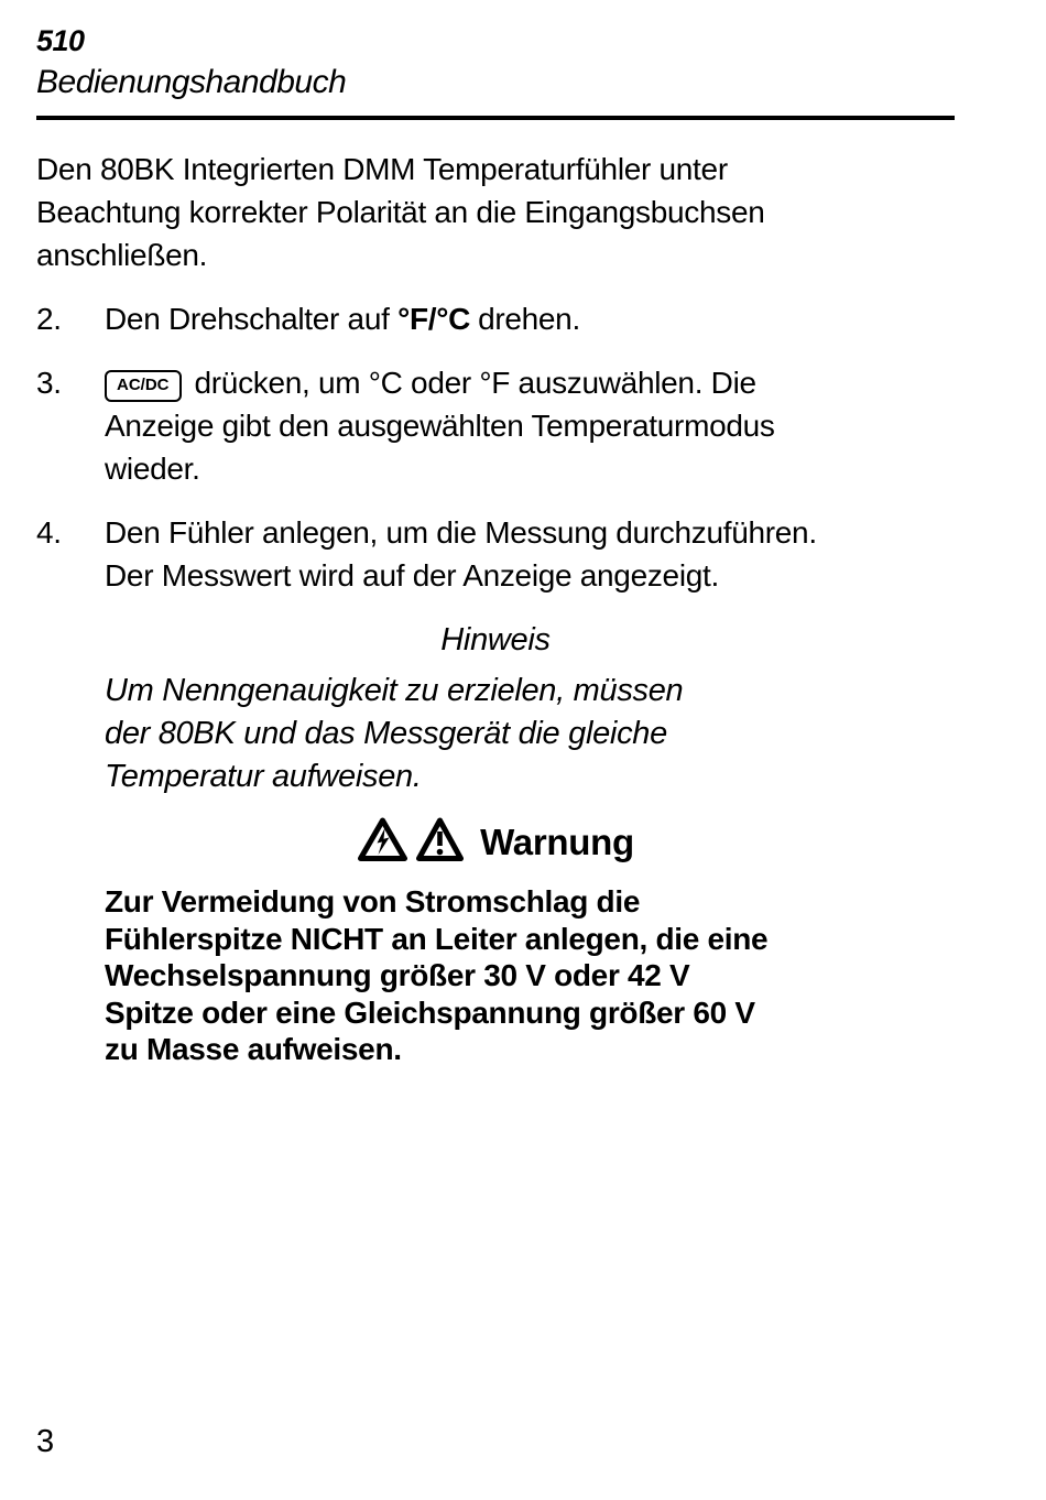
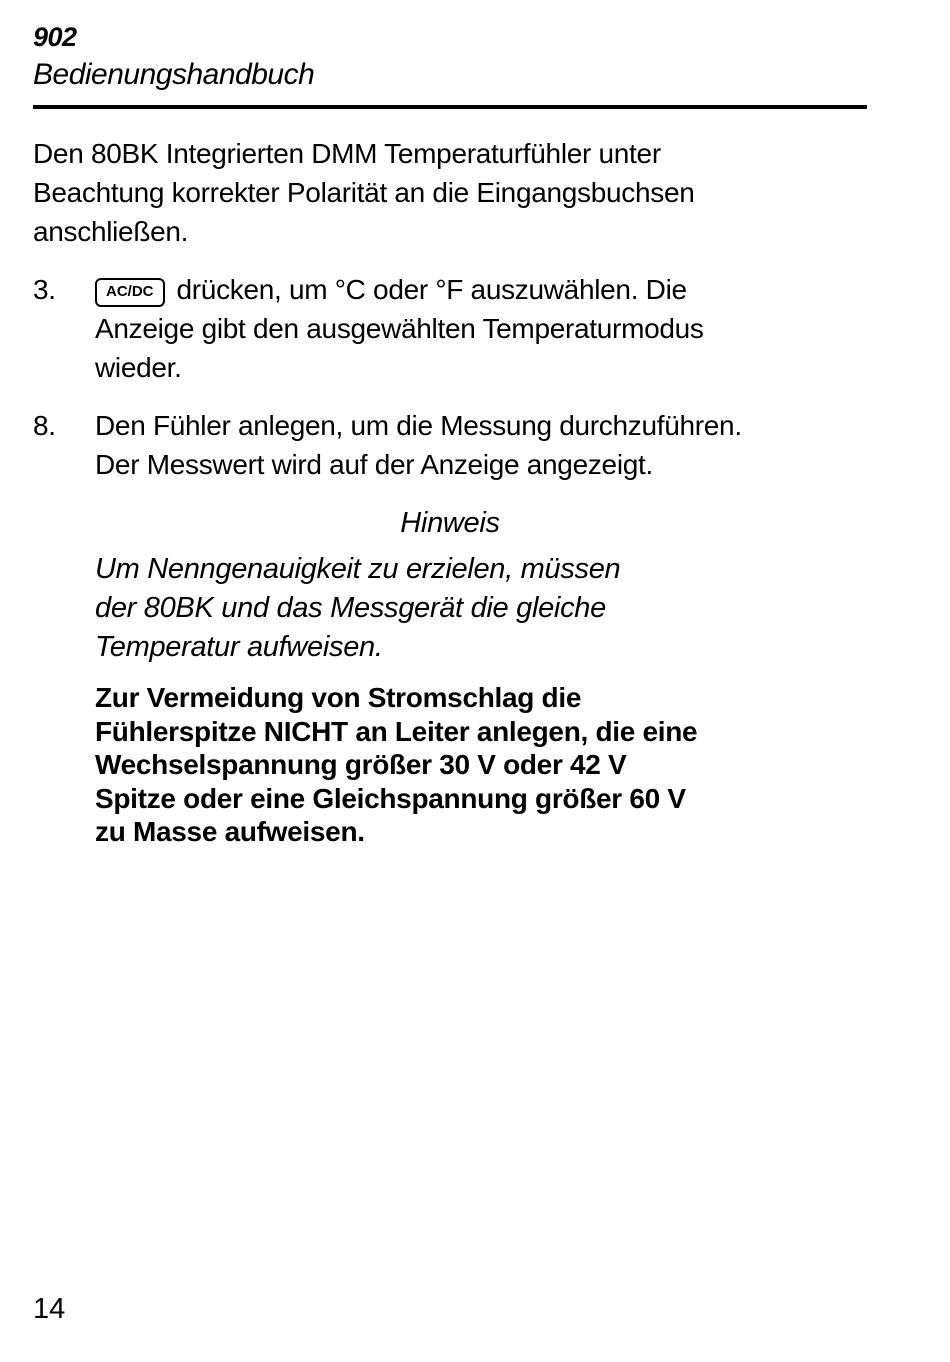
- 510
+ 902
  Bedienungshandbuch
  Den 80BK Integrierten DMM Temperaturfühler unter
  Beachtung korrekter Polarität an die Eingangsbuchsen
  anschließen.
- 2.
- Den Drehschalter auf °F/°C drehen.
  3.
  AC/DC drücken, um °C oder °F auszuwählen. Die
  Anzeige gibt den ausgewählten Temperaturmodus
  wieder.
- 4.
+ 8.
  Den Fühler anlegen, um die Messung durchzuführen.
  Der Messwert wird auf der Anzeige angezeigt.
  Hinweis
  Um Nenngenauigkeit zu erzielen, müssen
  der 80BK und das Messgerät die gleiche
  Temperatur aufweisen.
- Warnung
  Zur Vermeidung von Stromschlag die
  Fühlerspitze NICHT an Leiter anlegen, die eine
  Wechselspannung größer 30 V oder 42 V
  Spitze oder eine Gleichspannung größer 60 V
  zu Masse aufweisen.
- 3
+ 14
